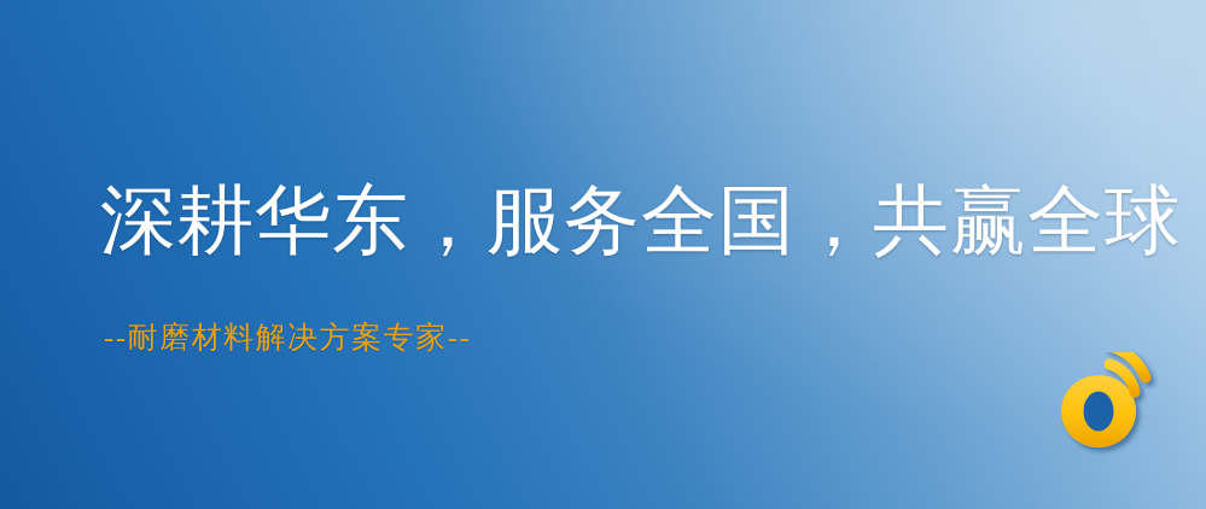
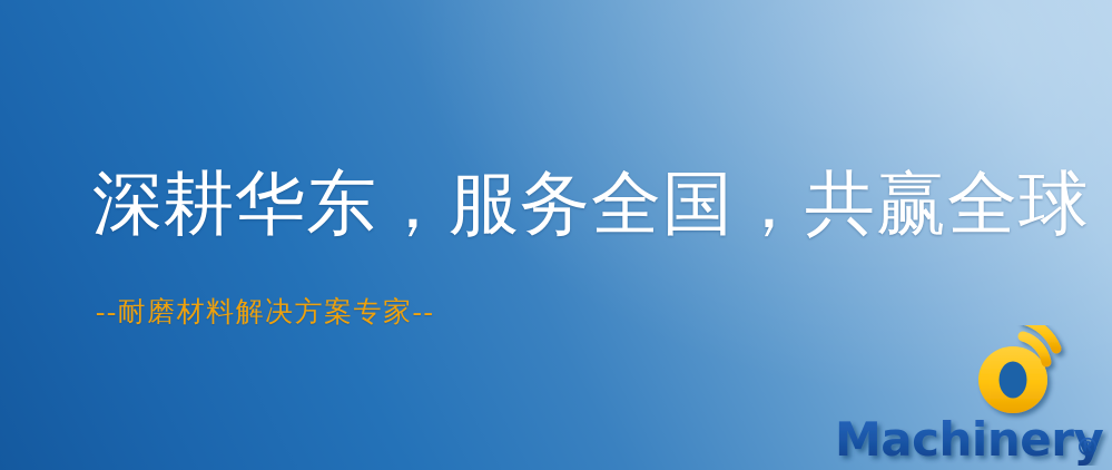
  深耕华东，服务全国，共赢全球
  --耐磨材料解决方案专家--
+ Machinery
+ ®
